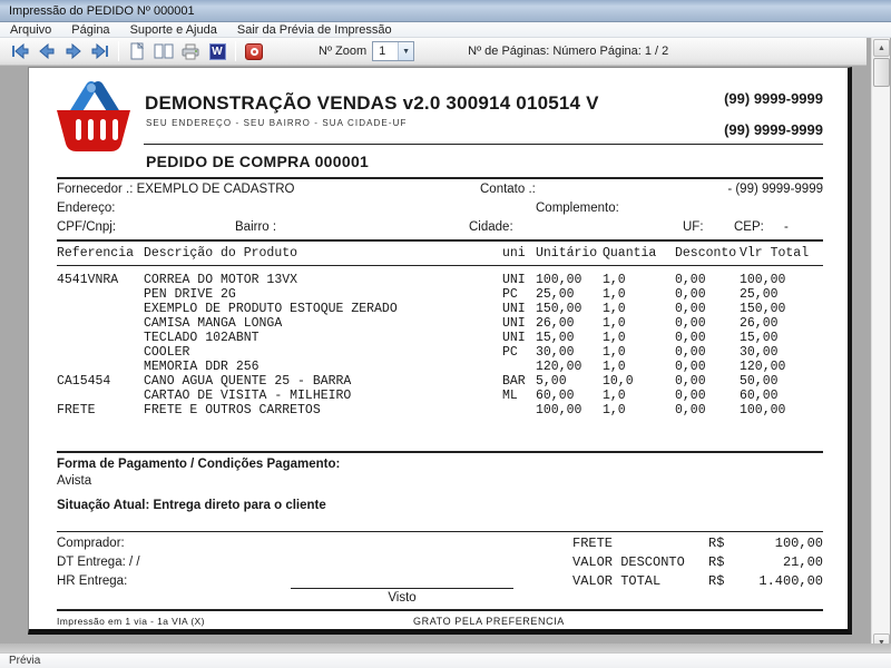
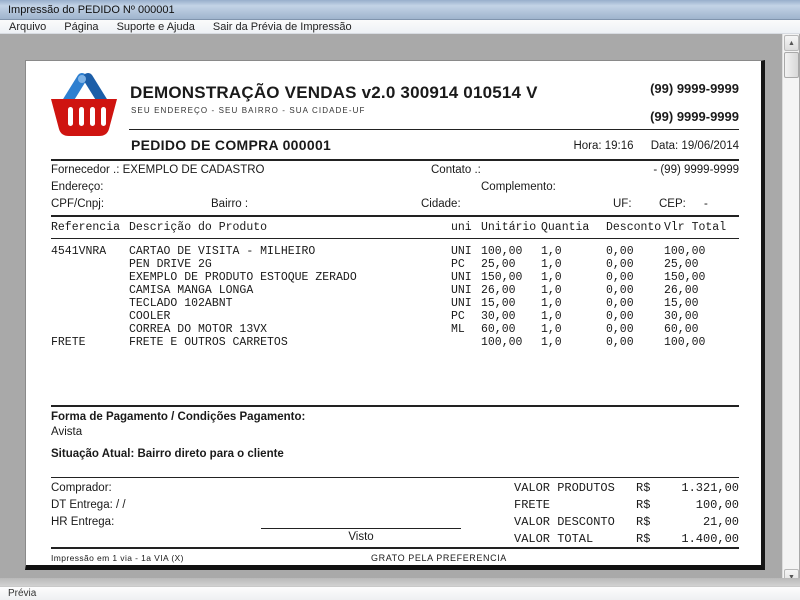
  Impressão do PEDIDO Nº 000001
  Arquivo
  Página
  Suporte e Ajuda
  Sair da Prévia de Impressão
- W
- Nº Zoom
- 1
- Nº de Páginas: Número Página: 1 / 2
  DEMONSTRAÇÃO VENDAS v2.0 300914 010514 V
  SEU ENDEREÇO - SEU BAIRRO - SUA CIDADE-UF
  (99) 9999-9999
  (99) 9999-9999
  PEDIDO DE COMPRA 000001
+ Hora: 19:16 Data: 19/06/2014
  Fornecedor .: EXEMPLO DE CADASTRO
  Contato .:
  - (99) 9999-9999
  Endereço:
  Complemento:
  CPF/Cnpj:
  Bairro :
  Cidade:
  UF:
  CEP:
  -
  Referencia	Descrição do Produto	uni	Unitário	Quantia	Desconto	Vlr Total
- 4541VNRA	CORREA DO MOTOR 13VX	UNI	100,00	1,0	0,00	100,00
+ 4541VNRA	CARTAO DE VISITA - MILHEIRO	UNI	100,00	1,0	0,00	100,00
  	PEN DRIVE 2G	PC	25,00	1,0	0,00	25,00
  	EXEMPLO DE PRODUTO ESTOQUE ZERADO	UNI	150,00	1,0	0,00	150,00
  	CAMISA MANGA LONGA	UNI	26,00	1,0	0,00	26,00
  	TECLADO 102ABNT	UNI	15,00	1,0	0,00	15,00
  	COOLER	PC	30,00	1,0	0,00	30,00
- 	MEMÓRIA DDR 256		120,00	1,0	0,00	120,00
- CA15454	CANO AGUA QUENTE 25 - BARRA	BAR	5,00	10,0	0,00	50,00
- 	CARTAO DE VISITA - MILHEIRO	ML	60,00	1,0	0,00	60,00
+ 	CORREA DO MOTOR 13VX	ML	60,00	1,0	0,00	60,00
  FRETE	FRETE E OUTROS CARRETOS		100,00	1,0	0,00	100,00
  Forma de Pagamento / Condições Pagamento:
  Avista
- Situação Atual: Entrega direto para o cliente
+ Situação Atual: Bairro direto para o cliente
  Comprador:
  DT Entrega: / /
  HR Entrega:
  Visto
+ VALOR PRODUTOS	R$	1.321,00
  FRETE	R$	100,00
  VALOR DESCONTO	R$	21,00
  VALOR TOTAL	R$	1.400,00
  Impressão em 1 via - 1a VIA (X)
  GRATO PELA PREFERENCIA
  Prévia
